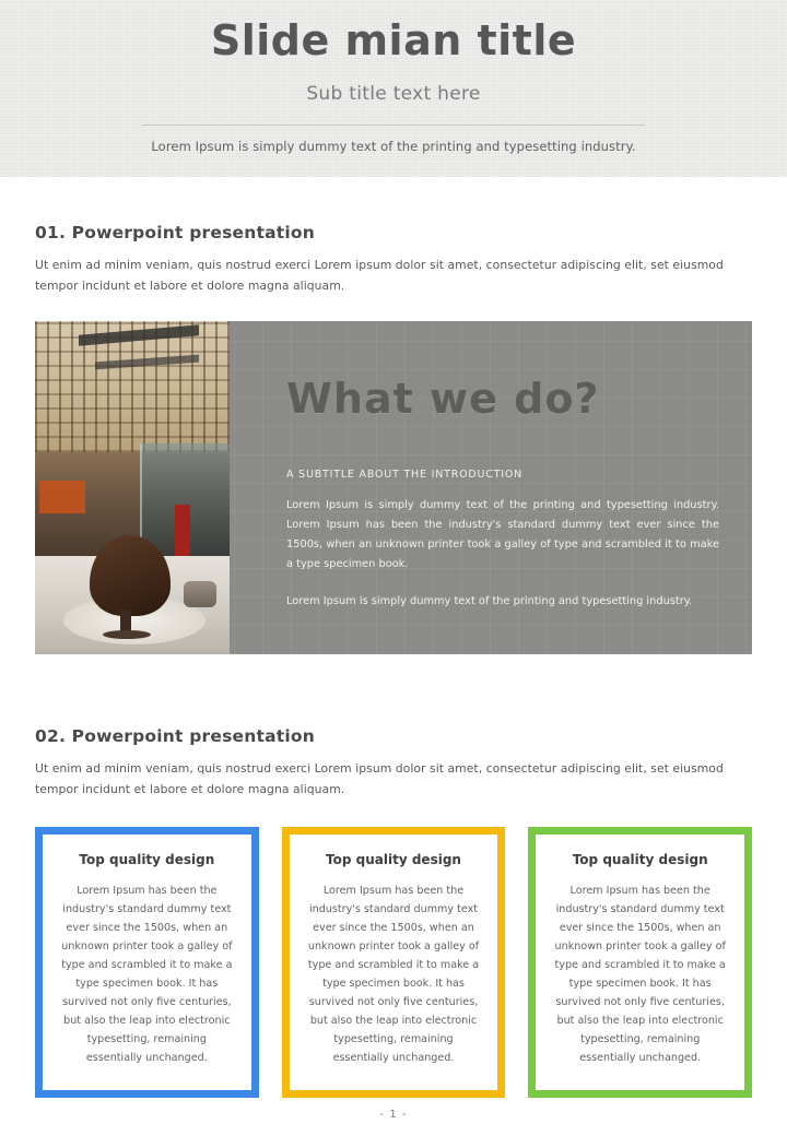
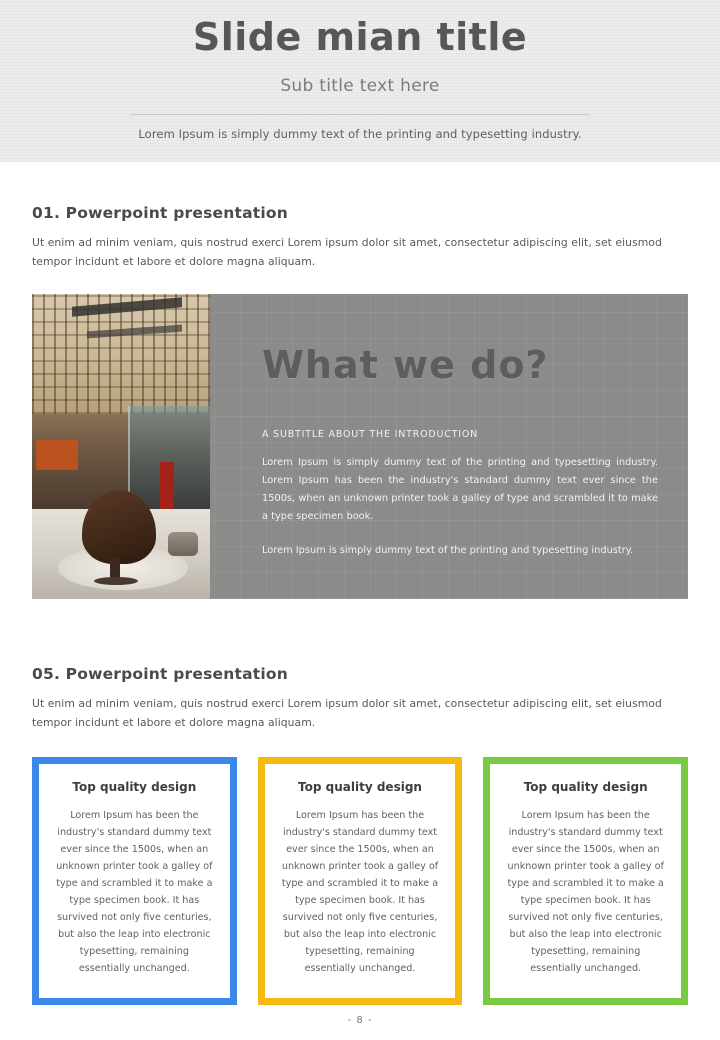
  Slide mian title
  Sub title text here
  Lorem Ipsum is simply dummy text of the printing and typesetting industry.
  01. Powerpoint presentation
  Ut enim ad minim veniam, quis nostrud exerci Lorem ipsum dolor sit amet, consectetur adipiscing elit, set eiusmod tempor incidunt et labore et dolore magna aliquam.
  What we do?
  A SUBTITLE ABOUT THE INTRODUCTION
  Lorem Ipsum is simply dummy text of the printing and typesetting industry. Lorem Ipsum has been the industry's standard dummy text ever since the 1500s, when an unknown printer took a galley of type and scrambled it to make a type specimen book.
  Lorem Ipsum is simply dummy text of the printing and typesetting industry.
- 02. Powerpoint presentation
+ 05. Powerpoint presentation
  Ut enim ad minim veniam, quis nostrud exerci Lorem ipsum dolor sit amet, consectetur adipiscing elit, set eiusmod tempor incidunt et labore et dolore magna aliquam.
  Top quality design
  Lorem Ipsum has been the industry's standard dummy text ever since the 1500s, when an unknown printer took a galley of type and scrambled it to make a type specimen book. It has survived not only five centuries, but also the leap into electronic typesetting, remaining essentially unchanged.
  Top quality design
  Lorem Ipsum has been the industry's standard dummy text ever since the 1500s, when an unknown printer took a galley of type and scrambled it to make a type specimen book. It has survived not only five centuries, but also the leap into electronic typesetting, remaining essentially unchanged.
  Top quality design
  Lorem Ipsum has been the industry's standard dummy text ever since the 1500s, when an unknown printer took a galley of type and scrambled it to make a type specimen book. It has survived not only five centuries, but also the leap into electronic typesetting, remaining essentially unchanged.
- - 1 -
+ - 8 -
